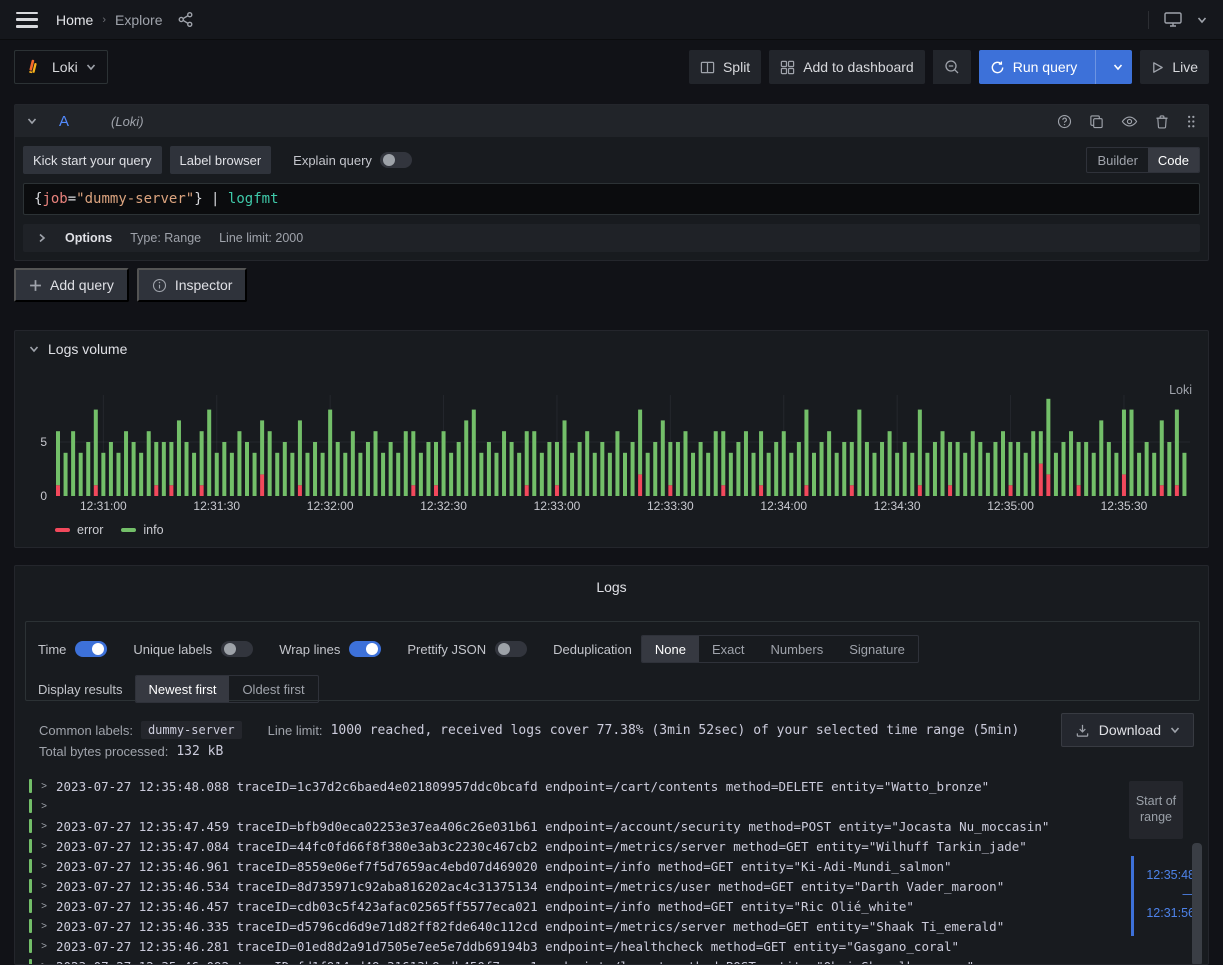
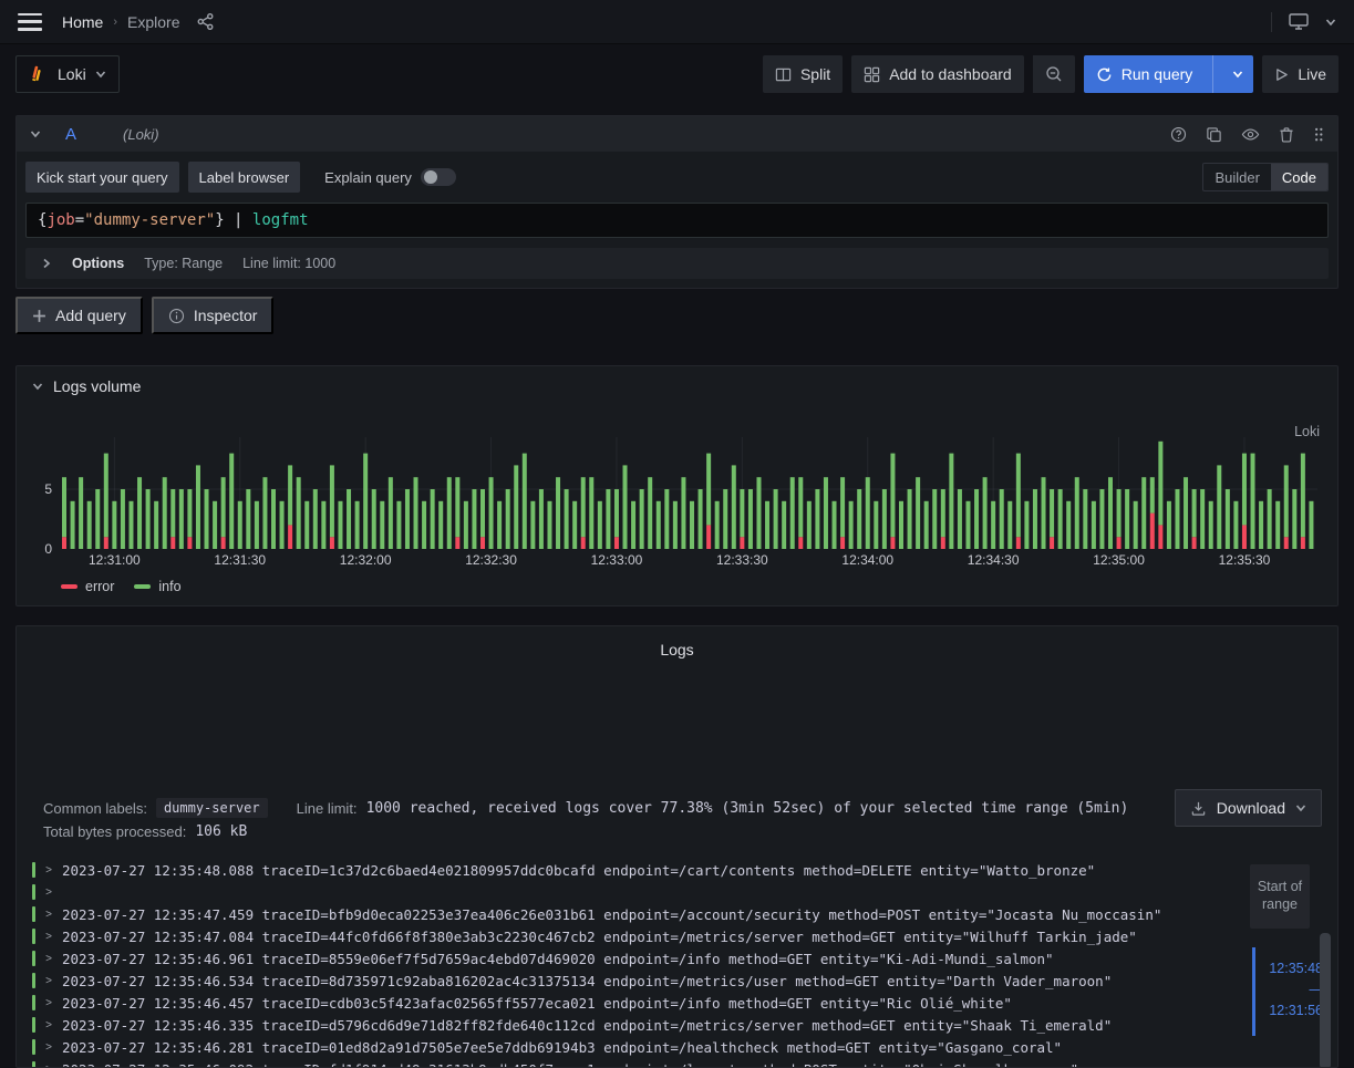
  Home
  ›
  Explore
  Loki
  Split
  Add to dashboard
  Run query
  Live
  A
  (Loki)
  Kick start your query
  Label browser
  Explain query
  Builder
  Code
  {
  job
  =
  "dummy-server"
  }
  |
  logfmt
  Options
  Type: Range
- Line limit: 2000
+ Line limit: 1000
  Add query
  Inspector
  Logs volume
  Loki
  12:31:00
  12:31:30
  12:32:00
  12:32:30
  12:33:00
  12:33:30
  12:34:00
  12:34:30
  12:35:00
  12:35:30
  0
  5
  error
  info
  Logs
- Time
- Unique labels
- Wrap lines
- Prettify JSON
- Deduplication
- None
- Exact
- Numbers
- Signature
- Display results
- Newest first
- Oldest first
  Common labels:
  dummy-server
  Line limit:
  1000 reached, received logs cover 77.38% (3min 52sec) of your selected time range (5min)
  Total bytes processed:
- 132 kB
+ 106 kB
  Download
  >
  2023-07-27 12:35:48.088 traceID=1c37d2c6baed4e021809957ddc0bcafd endpoint=/cart/contents method=DELETE entity="Watto_bronze"
  >
  >
  2023-07-27 12:35:47.459 traceID=bfb9d0eca02253e37ea406c26e031b61 endpoint=/account/security method=POST entity="Jocasta Nu_moccasin"
  >
  2023-07-27 12:35:47.084 traceID=44fc0fd66f8f380e3ab3c2230c467cb2 endpoint=/metrics/server method=GET entity="Wilhuff Tarkin_jade"
  >
  2023-07-27 12:35:46.961 traceID=8559e06ef7f5d7659ac4ebd07d469020 endpoint=/info method=GET entity="Ki-Adi-Mundi_salmon"
  >
  2023-07-27 12:35:46.534 traceID=8d735971c92aba816202ac4c31375134 endpoint=/metrics/user method=GET entity="Darth Vader_maroon"
  >
  2023-07-27 12:35:46.457 traceID=cdb03c5f423afac02565ff5577eca021 endpoint=/info method=GET entity="Ric Olié_white"
  >
  2023-07-27 12:35:46.335 traceID=d5796cd6d9e71d82ff82fde640c112cd endpoint=/metrics/server method=GET entity="Shaak Ti_emerald"
  >
  2023-07-27 12:35:46.281 traceID=01ed8d2a91d7505e7ee5e7ddb69194b3 endpoint=/healthcheck method=GET entity="Gasgano_coral"
  Start of range
  12:35:4
  —
  12:31:5
